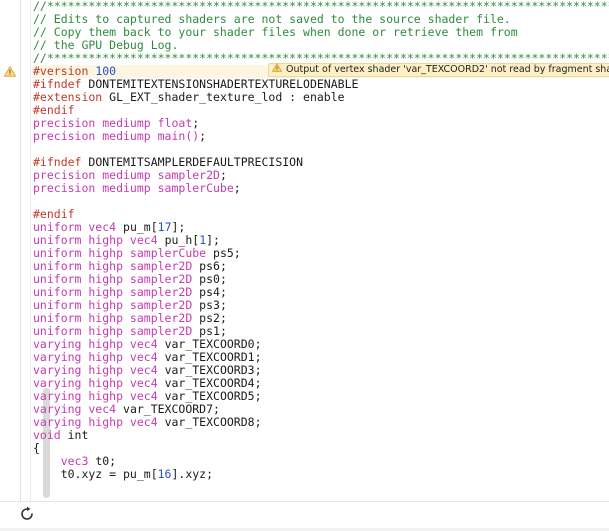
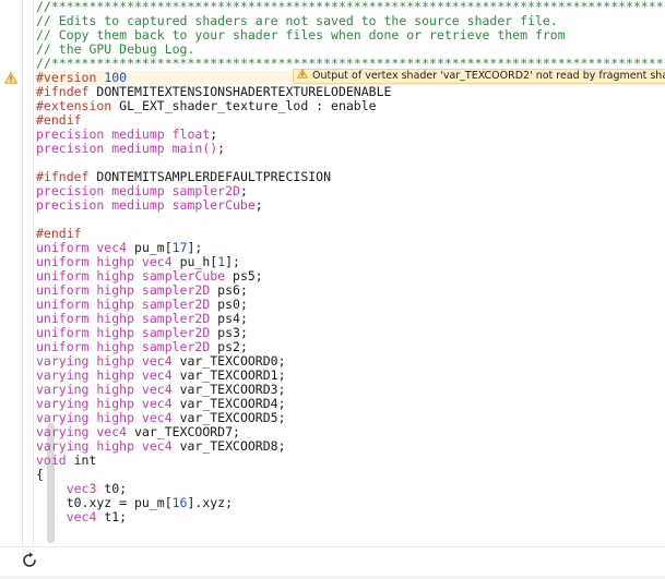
  //*********************************************************************************
  // Edits to captured shaders are not saved to the source shader file.
  // Copy them back to your shader files when done or retrieve them from
  // the GPU Debug Log.
  //*********************************************************************************
  #version 100
  #ifndef DONTEMITEXTENSIONSHADERTEXTURELODENABLE
  #extension GL_EXT_shader_texture_lod : enable
  #endif
  precision mediump float;
  precision mediump main();
  #ifndef DONTEMITSAMPLERDEFAULTPRECISION
  precision mediump sampler2D;
  precision mediump samplerCube;
  #endif
  uniform vec4 pu_m[17];
  uniform highp vec4 pu_h[1];
  uniform highp samplerCube ps5;
  uniform highp sampler2D ps6;
  uniform highp sampler2D ps0;
  uniform highp sampler2D ps4;
  uniform highp sampler2D ps3;
  uniform highp sampler2D ps2;
- uniform highp sampler2D ps1;
  varying highp vec4 var_TEXCOORD0;
  varying highp vec4 var_TEXCOORD1;
  varying highp vec4 var_TEXCOORD3;
  varying highp vec4 var_TEXCOORD4;
  varying highp vec4 var_TEXCOORD5;
  varying vec4 var_TEXCOORD7;
  varying highp vec4 var_TEXCOORD8;
  void int
  {
  vec3 t0;
  t0.xyz = pu_m[16].xyz;
+ vec4 t1;
  Output of vertex shader 'var_TEXCOORD2' not read by fragment sh
